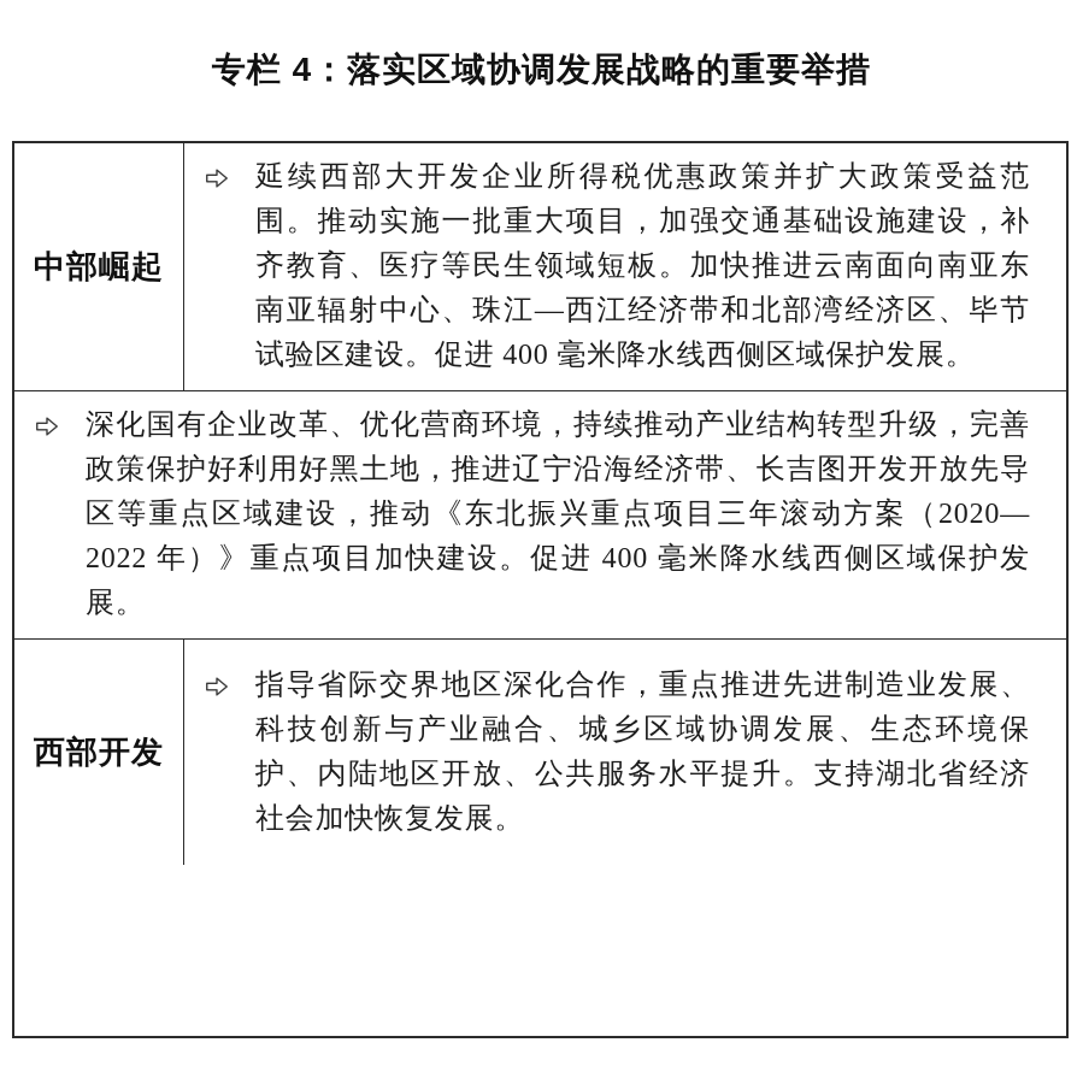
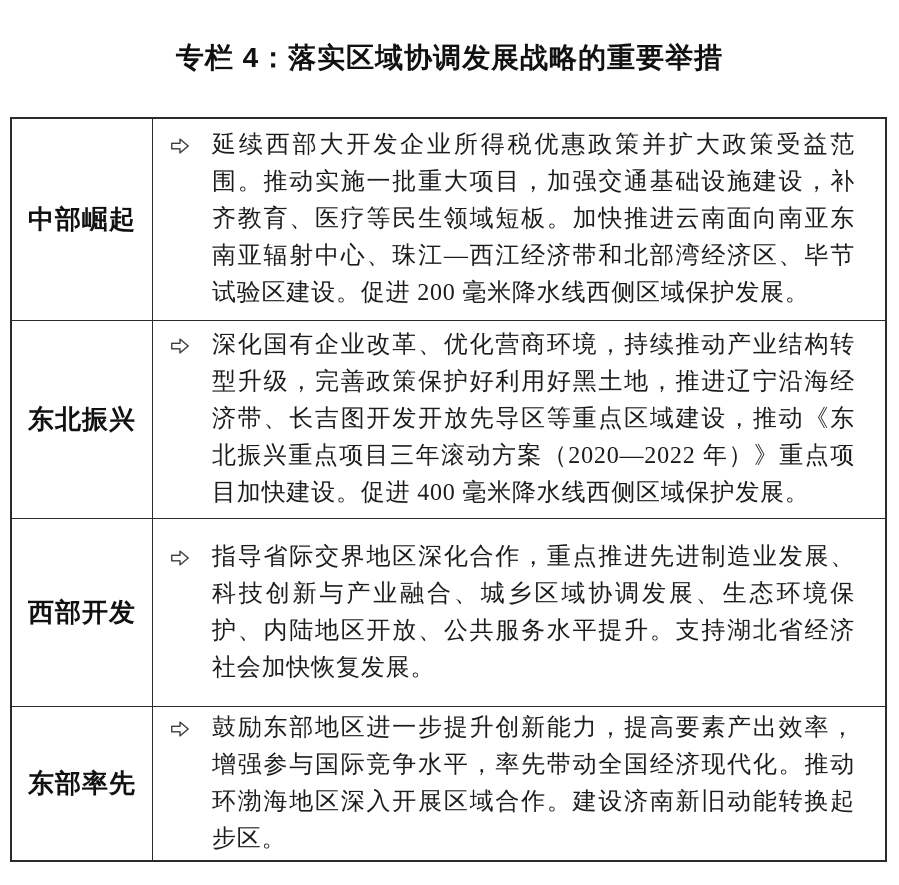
  专栏 4：落实区域协调发展战略的重要举措
  中部崛起
- 延续西部大开发企业所得税优惠政策并扩大政策受益范围。推动实施一批重大项目，加强交通基础设施建设，补齐教育、医疗等民生领域短板。加快推进云南面向南亚东南亚辐射中心、珠江—西江经济带和北部湾经济区、毕节试验区建设。促进 400 毫米降水线西侧区域保护发展。
+ 延续西部大开发企业所得税优惠政策并扩大政策受益范围。推动实施一批重大项目，加强交通基础设施建设，补齐教育、医疗等民生领域短板。加快推进云南面向南亚东南亚辐射中心、珠江—西江经济带和北部湾经济区、毕节试验区建设。促进 200 毫米降水线西侧区域保护发展。
+ 东北振兴
  深化国有企业改革、优化营商环境，持续推动产业结构转型升级，完善政策保护好利用好黑土地，推进辽宁沿海经济带、长吉图开发开放先导区等重点区域建设，推动《东北振兴重点项目三年滚动方案（2020—2022 年）》重点项目加快建设。促进 400 毫米降水线西侧区域保护发展。
  西部开发
  指导省际交界地区深化合作，重点推进先进制造业发展、科技创新与产业融合、城乡区域协调发展、生态环境保护、内陆地区开放、公共服务水平提升。支持湖北省经济社会加快恢复发展。
+ 东部率先
+ 鼓励东部地区进一步提升创新能力，提高要素产出效率，增强参与国际竞争水平，率先带动全国经济现代化。推动环渤海地区深入开展区域合作。建设济南新旧动能转换起步区。
